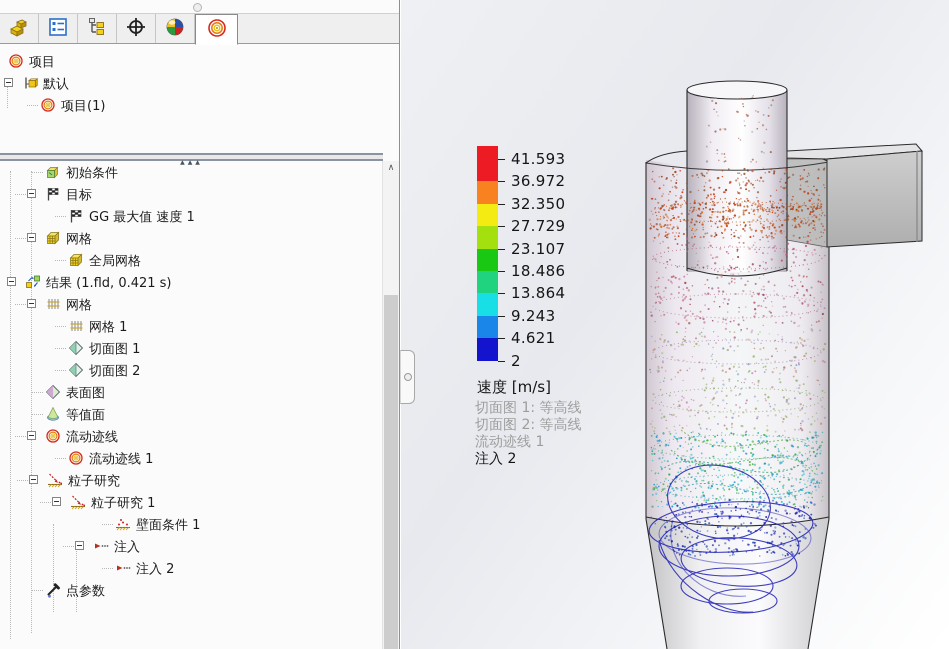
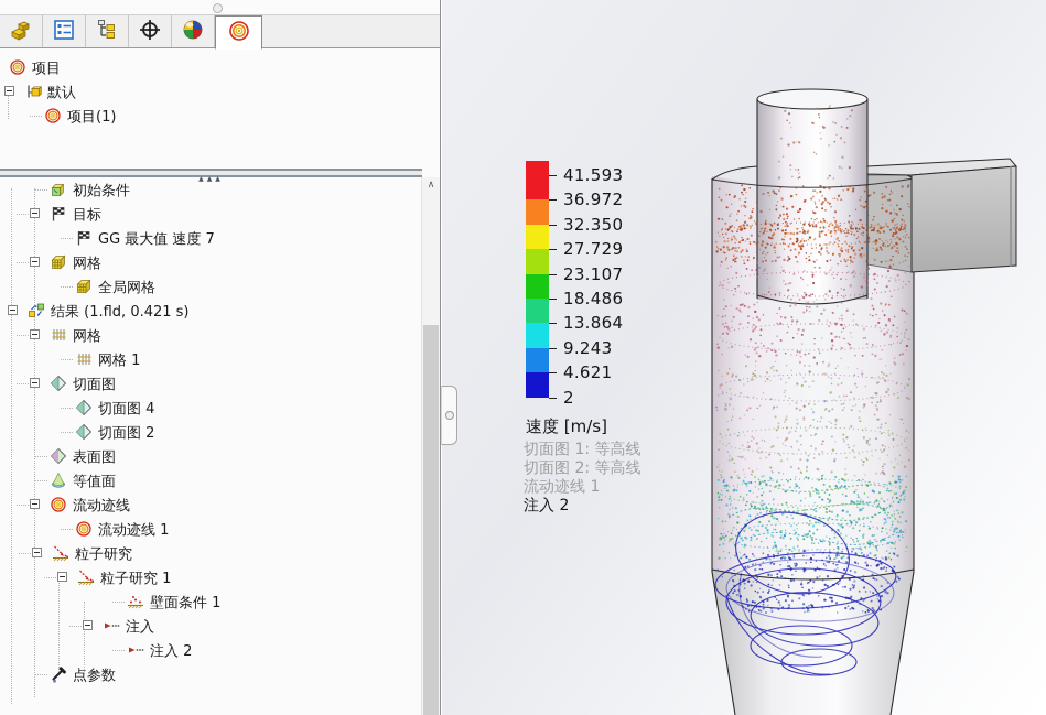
  项目
  默认
  项目(1)
  初始条件
  目标
- GG 最大值 速度 1
+ GG 最大值 速度 7
  网格
  全局网格
  结果 (1.fld, 0.421 s)
  网格
  网格 1
+ 切面图
- 切面图 1
+ 切面图 4
  切面图 2
  表面图
  等值面
  流动迹线
  流动迹线 1
  粒子研究
  粒子研究 1
  壁面条件 1
  注入
  注入 2
  点参数
  ∧
  41.593
  36.972
  32.350
  27.729
  23.107
  18.486
  13.864
  9.243
  4.621
  2
  速度 [m/s]
  切面图 1: 等高线
  切面图 2: 等高线
  流动迹线 1
  注入 2
